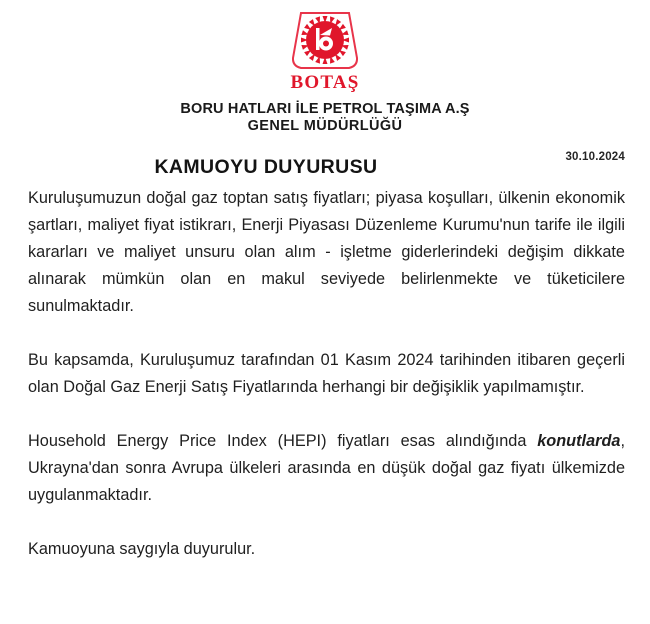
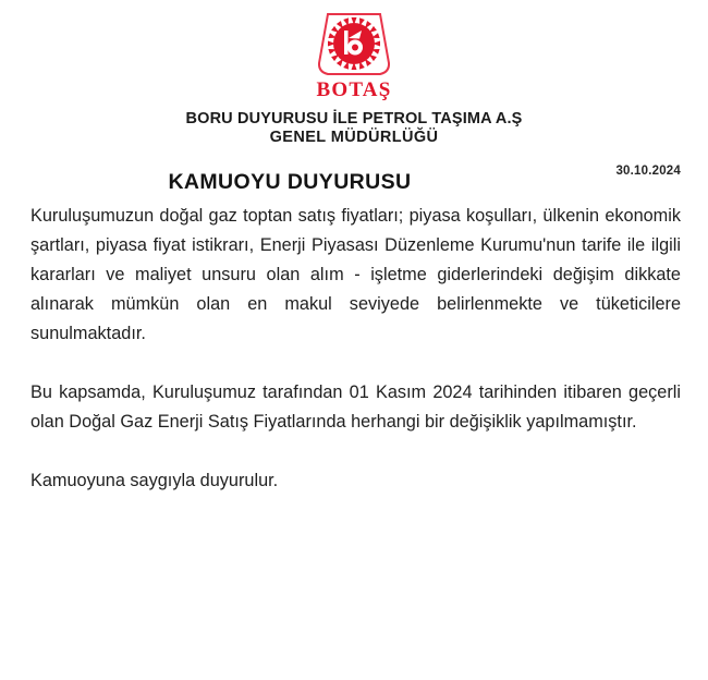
  BOTAŞ
- BORU HATLARI İLE PETROL TAŞIMA A.Ş
+ BORU DUYURUSU İLE PETROL TAŞIMA A.Ş
  GENEL MÜDÜRLÜĞÜ
  KAMUOYU DUYURUSU
  30.10.2024
- Kuruluşumuzun doğal gaz toptan satış fiyatları; piyasa koşulları, ülkenin ekonomik şartları, maliyet fiyat istikrarı, Enerji Piyasası Düzenleme Kurumu'nun tarife ile ilgili kararları ve maliyet unsuru olan alım - işletme giderlerindeki değişim dikkate alınarak mümkün olan en makul seviyede belirlenmekte ve tüketicilere sunulmaktadır.
+ Kuruluşumuzun doğal gaz toptan satış fiyatları; piyasa koşulları, ülkenin ekonomik şartları, piyasa fiyat istikrarı, Enerji Piyasası Düzenleme Kurumu'nun tarife ile ilgili kararları ve maliyet unsuru olan alım - işletme giderlerindeki değişim dikkate alınarak mümkün olan en makul seviyede belirlenmekte ve tüketicilere sunulmaktadır.
  Bu kapsamda, Kuruluşumuz tarafından 01 Kasım 2024 tarihinden itibaren geçerli olan Doğal Gaz Enerji Satış Fiyatlarında herhangi bir değişiklik yapılmamıştır.
- Household Energy Price Index (HEPI) fiyatları esas alındığında konutlarda, Ukrayna'dan sonra Avrupa ülkeleri arasında en düşük doğal gaz fiyatı ülkemizde uygulanmaktadır.
  Kamuoyuna saygıyla duyurulur.
